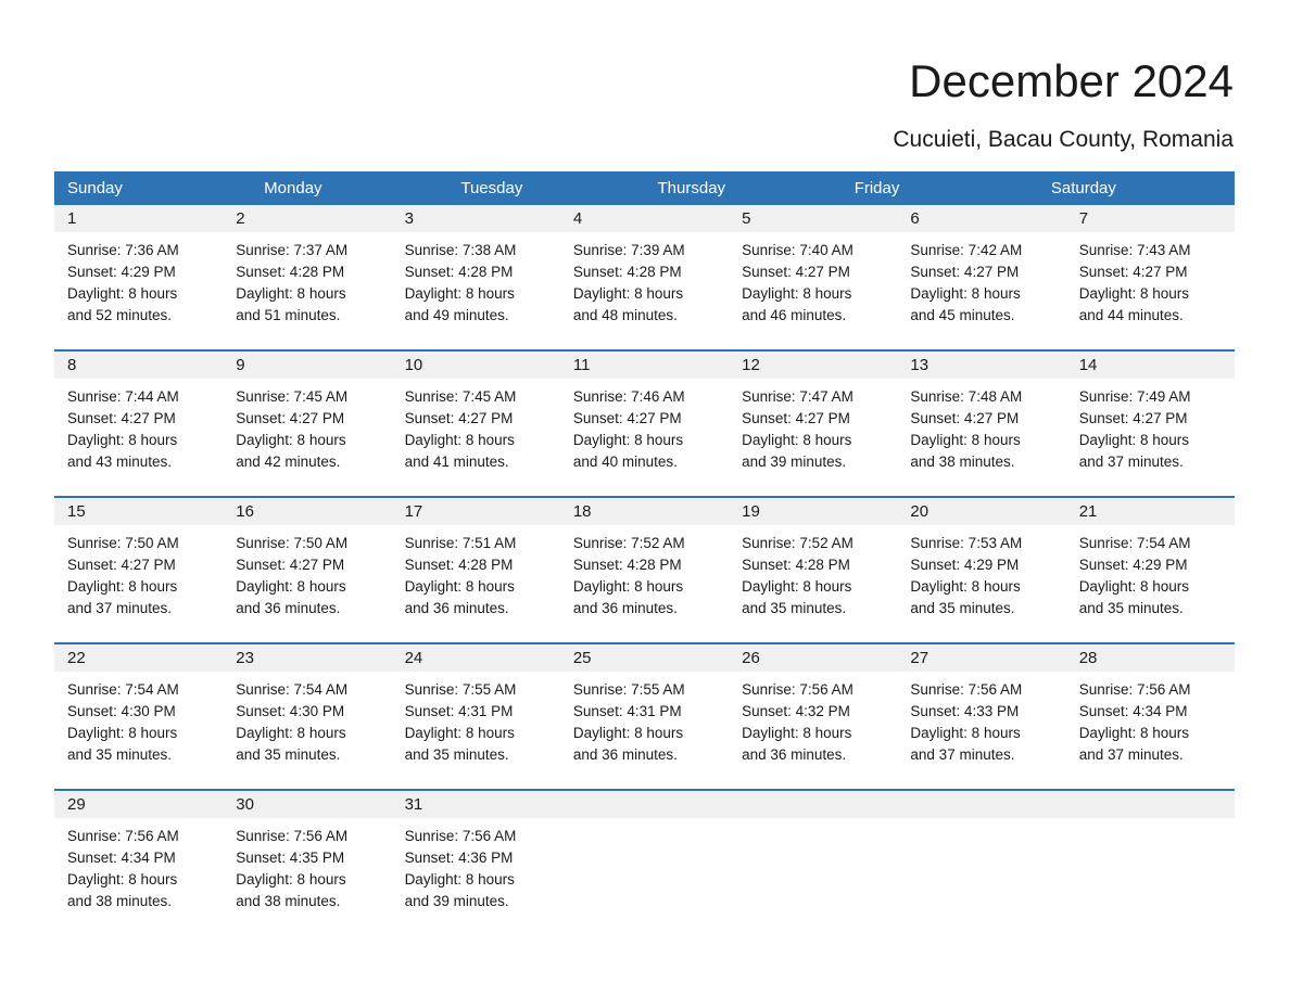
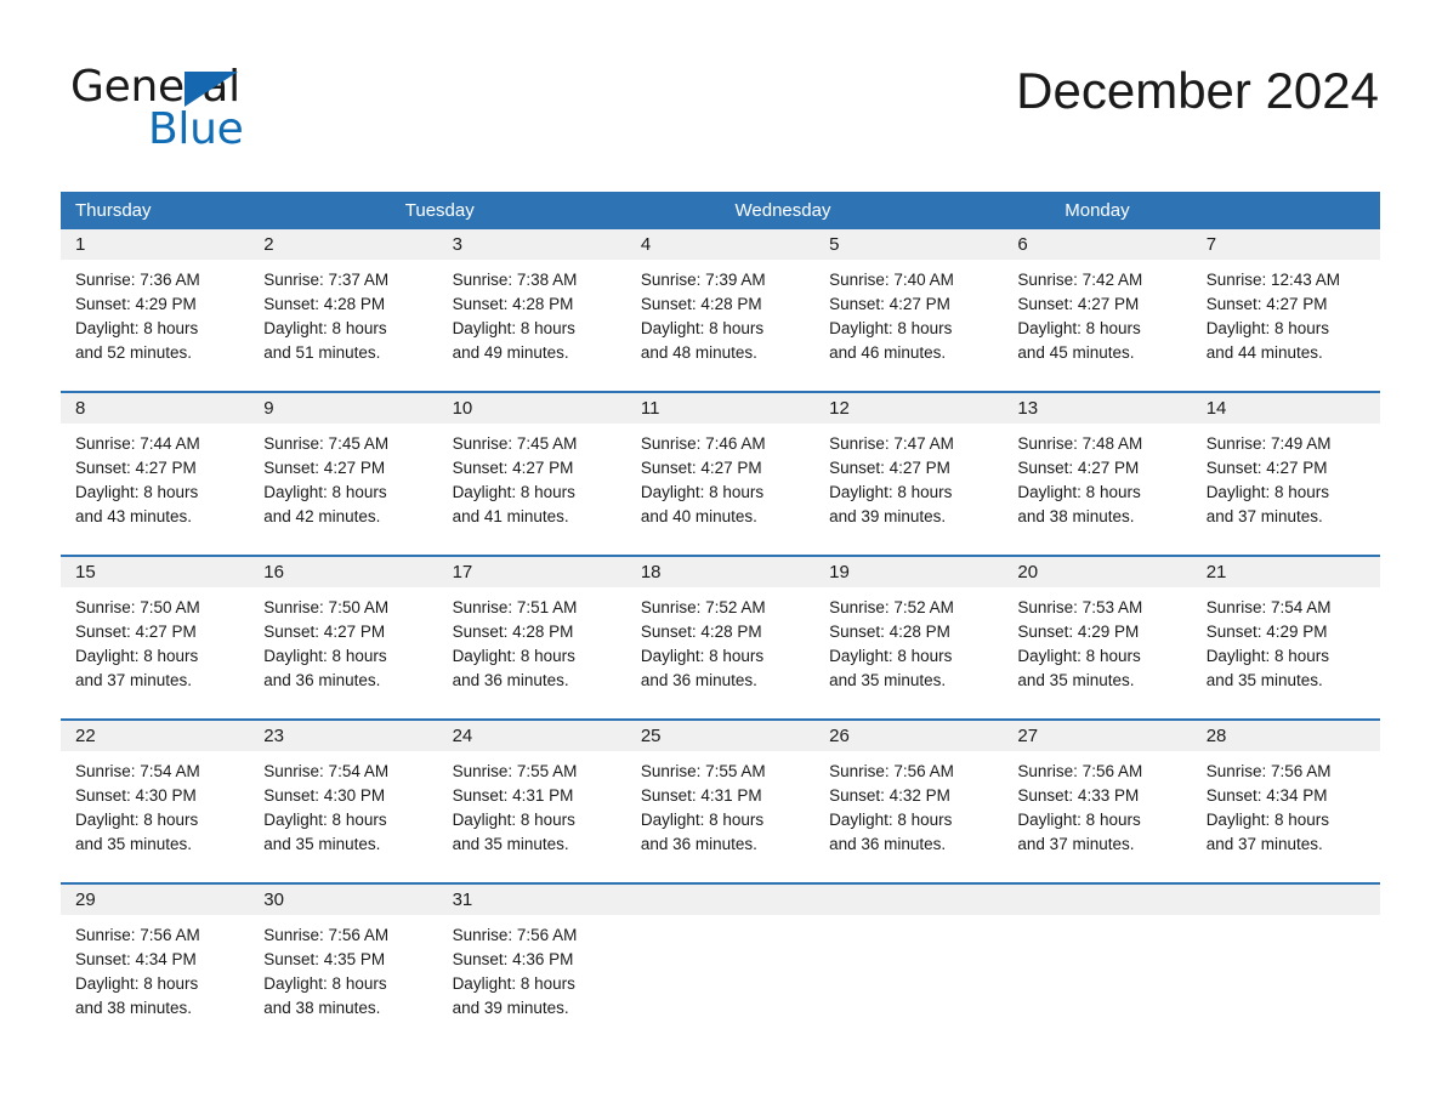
+ General
+ Blue
  December 2024
- Cucuieti, Bacau County, Romania
- Sunday
- Monday
+ Thursday
  Tuesday
+ Wednesday
- Thursday
+ Monday
- Friday
- Saturday
  1
  Sunrise: 7:36 AM
  Sunset: 4:29 PM
  Daylight: 8 hours
  and 52 minutes.
  2
  Sunrise: 7:37 AM
  Sunset: 4:28 PM
  Daylight: 8 hours
  and 51 minutes.
  3
  Sunrise: 7:38 AM
  Sunset: 4:28 PM
  Daylight: 8 hours
  and 49 minutes.
  4
  Sunrise: 7:39 AM
  Sunset: 4:28 PM
  Daylight: 8 hours
  and 48 minutes.
  5
  Sunrise: 7:40 AM
  Sunset: 4:27 PM
  Daylight: 8 hours
  and 46 minutes.
  6
  Sunrise: 7:42 AM
  Sunset: 4:27 PM
  Daylight: 8 hours
  and 45 minutes.
  7
- Sunrise: 7:43 AM
+ Sunrise: 12:43 AM
  Sunset: 4:27 PM
  Daylight: 8 hours
  and 44 minutes.
  8
  Sunrise: 7:44 AM
  Sunset: 4:27 PM
  Daylight: 8 hours
  and 43 minutes.
  9
  Sunrise: 7:45 AM
  Sunset: 4:27 PM
  Daylight: 8 hours
  and 42 minutes.
  10
  Sunrise: 7:45 AM
  Sunset: 4:27 PM
  Daylight: 8 hours
  and 41 minutes.
  11
  Sunrise: 7:46 AM
  Sunset: 4:27 PM
  Daylight: 8 hours
  and 40 minutes.
  12
  Sunrise: 7:47 AM
  Sunset: 4:27 PM
  Daylight: 8 hours
  and 39 minutes.
  13
  Sunrise: 7:48 AM
  Sunset: 4:27 PM
  Daylight: 8 hours
  and 38 minutes.
  14
  Sunrise: 7:49 AM
  Sunset: 4:27 PM
  Daylight: 8 hours
  and 37 minutes.
  15
  Sunrise: 7:50 AM
  Sunset: 4:27 PM
  Daylight: 8 hours
  and 37 minutes.
  16
  Sunrise: 7:50 AM
  Sunset: 4:27 PM
  Daylight: 8 hours
  and 36 minutes.
  17
  Sunrise: 7:51 AM
  Sunset: 4:28 PM
  Daylight: 8 hours
  and 36 minutes.
  18
  Sunrise: 7:52 AM
  Sunset: 4:28 PM
  Daylight: 8 hours
  and 36 minutes.
  19
  Sunrise: 7:52 AM
  Sunset: 4:28 PM
  Daylight: 8 hours
  and 35 minutes.
  20
  Sunrise: 7:53 AM
  Sunset: 4:29 PM
  Daylight: 8 hours
  and 35 minutes.
  21
  Sunrise: 7:54 AM
  Sunset: 4:29 PM
  Daylight: 8 hours
  and 35 minutes.
  22
  Sunrise: 7:54 AM
  Sunset: 4:30 PM
  Daylight: 8 hours
  and 35 minutes.
  23
  Sunrise: 7:54 AM
  Sunset: 4:30 PM
  Daylight: 8 hours
  and 35 minutes.
  24
  Sunrise: 7:55 AM
  Sunset: 4:31 PM
  Daylight: 8 hours
  and 35 minutes.
  25
  Sunrise: 7:55 AM
  Sunset: 4:31 PM
  Daylight: 8 hours
  and 36 minutes.
  26
  Sunrise: 7:56 AM
  Sunset: 4:32 PM
  Daylight: 8 hours
  and 36 minutes.
  27
  Sunrise: 7:56 AM
  Sunset: 4:33 PM
  Daylight: 8 hours
  and 37 minutes.
  28
  Sunrise: 7:56 AM
  Sunset: 4:34 PM
  Daylight: 8 hours
  and 37 minutes.
  29
  Sunrise: 7:56 AM
  Sunset: 4:34 PM
  Daylight: 8 hours
  and 38 minutes.
  30
  Sunrise: 7:56 AM
  Sunset: 4:35 PM
  Daylight: 8 hours
  and 38 minutes.
  31
  Sunrise: 7:56 AM
  Sunset: 4:36 PM
  Daylight: 8 hours
  and 39 minutes.
